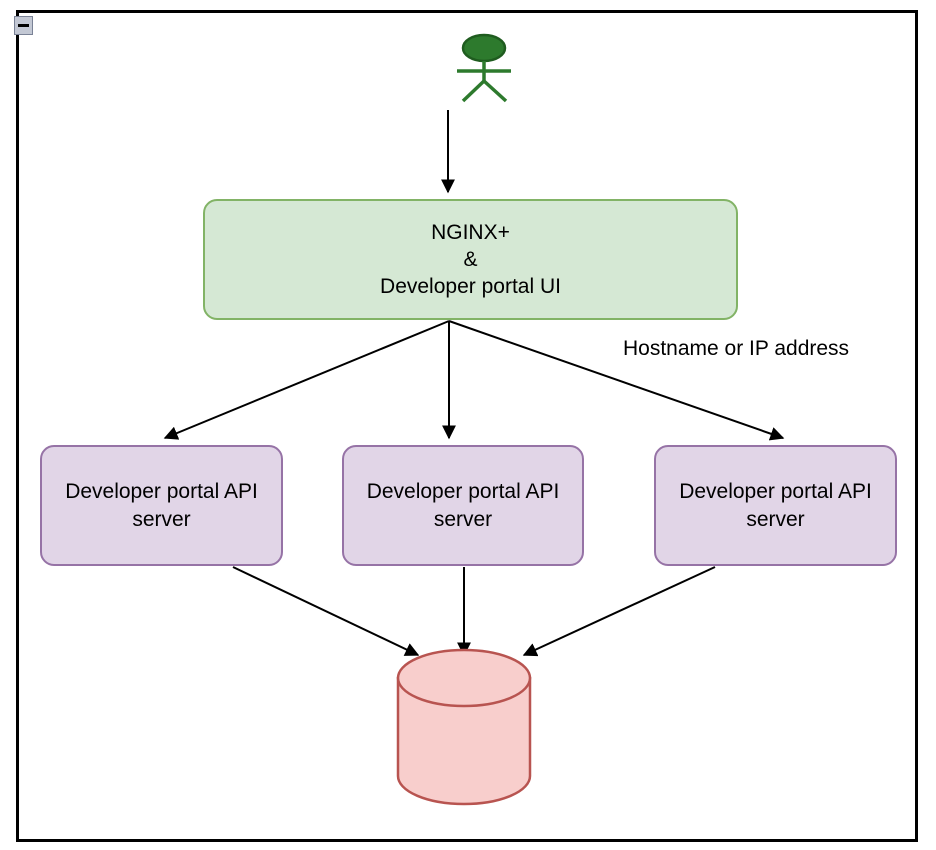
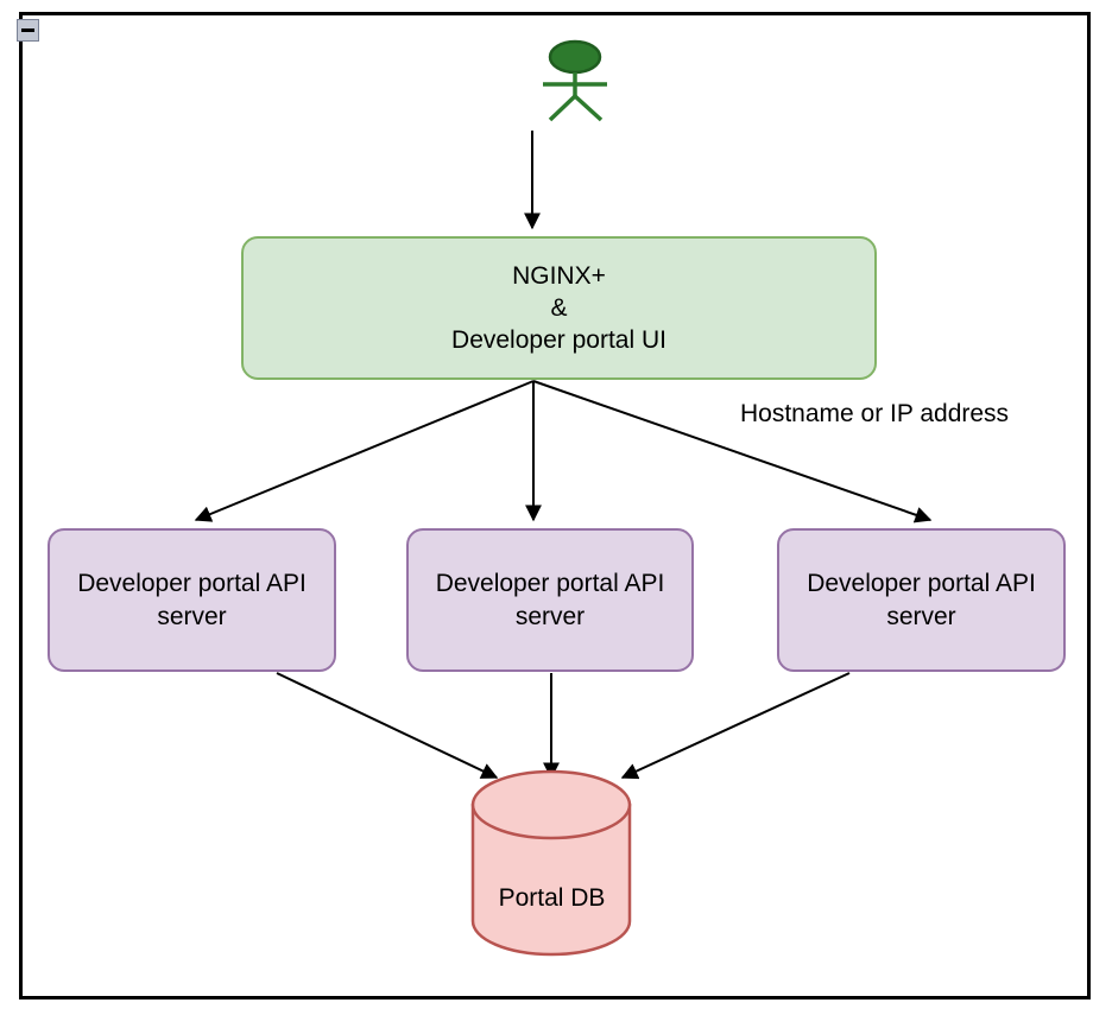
  NGINX+
  &
  Developer portal UI
  Developer portal API server
  Developer portal API server
  Developer portal API server
+ Portal DB
  Hostname or IP address
